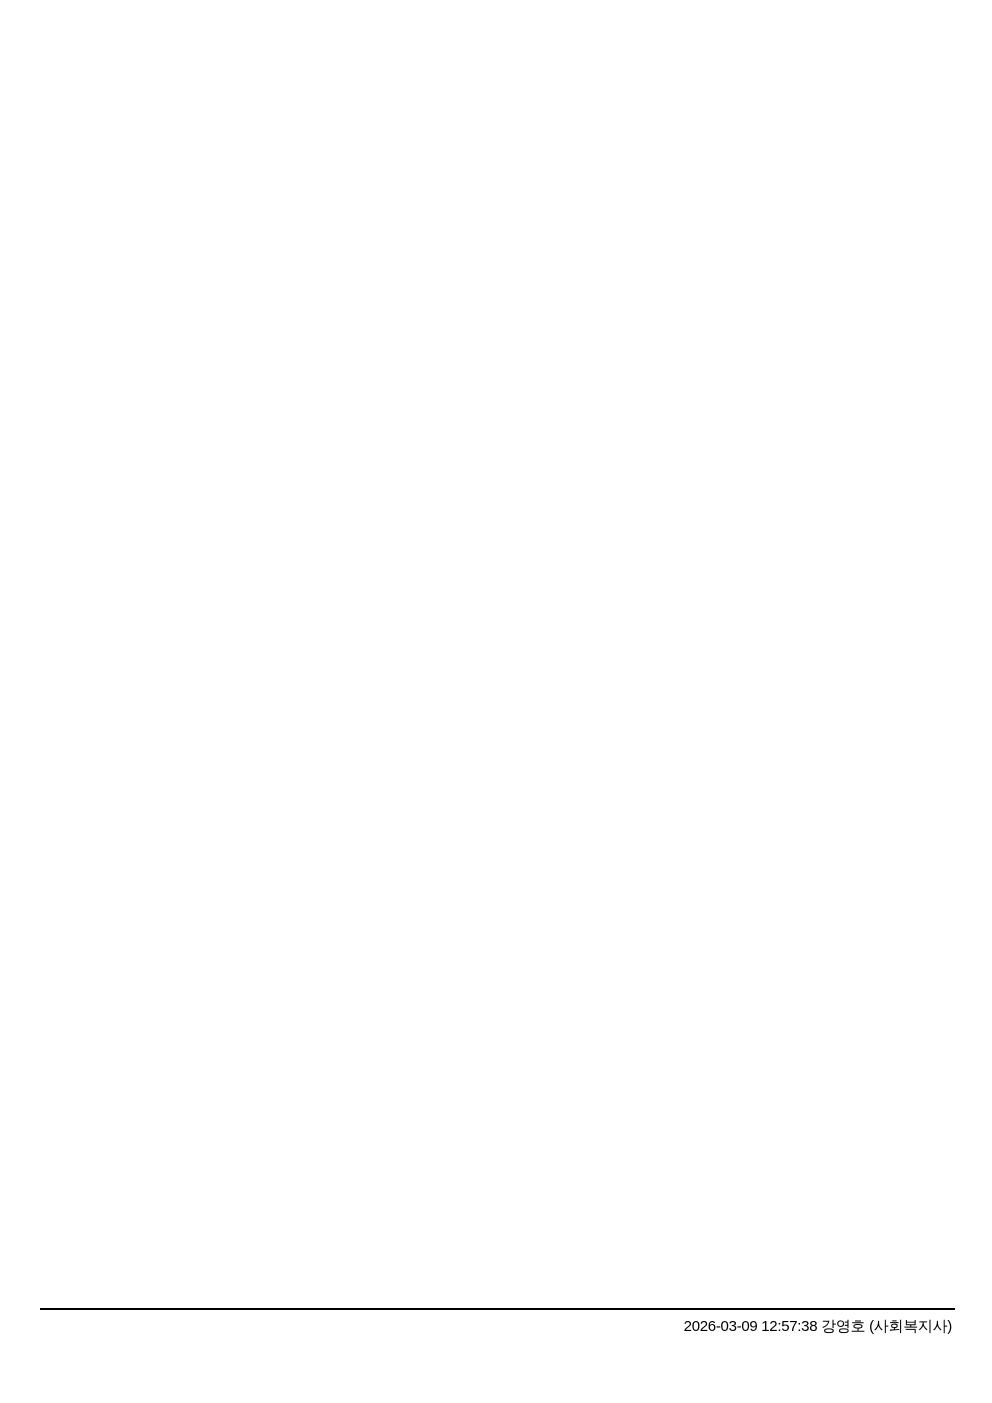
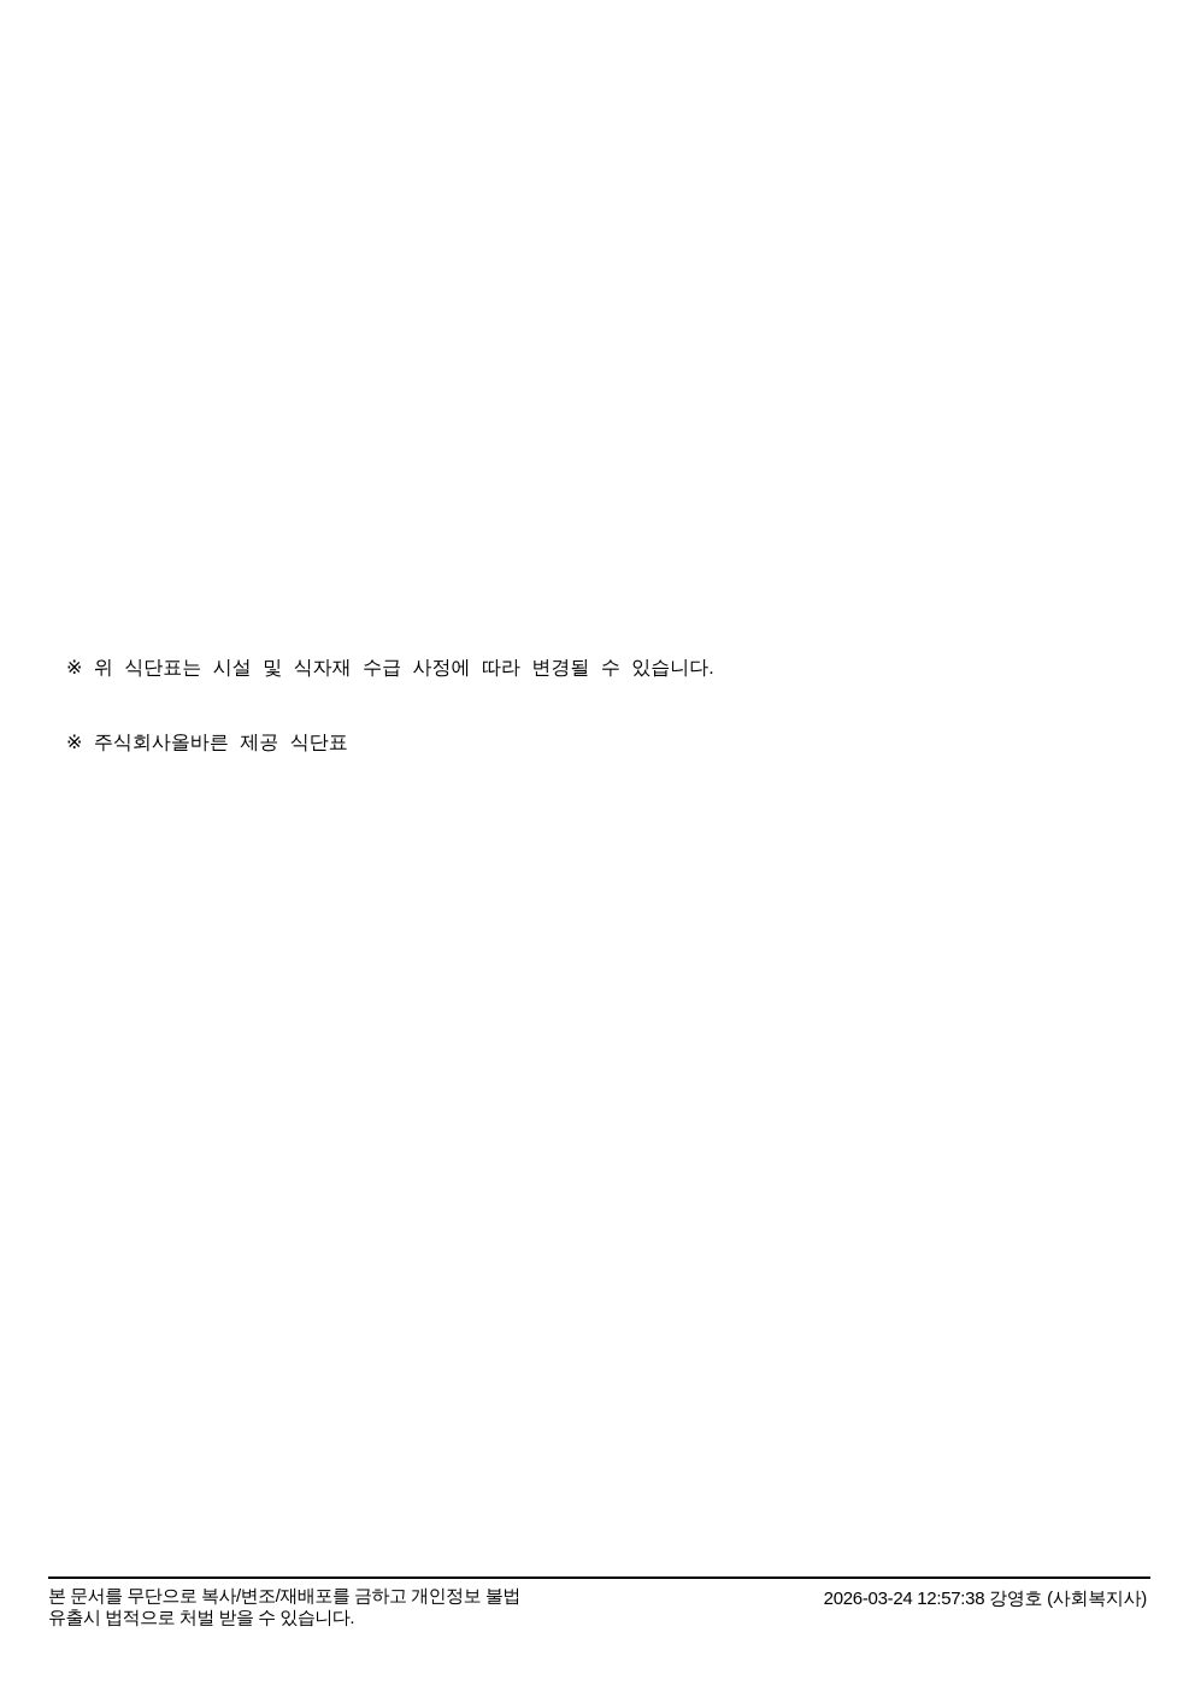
+ ※ 위 식단표는 시설 및 식자재 수급 사정에 따라 변경될 수 있습니다.
+ ※ 주식회사올바른 제공 식단표
+ 본 문서를 무단으로 복사/변조/재배포를 금하고 개인정보 불법
+ 유출시 법적으로 처벌 받을 수 있습니다.
- 2026-03-09 12:57:38 강영호 (사회복지사)
+ 2026-03-24 12:57:38 강영호 (사회복지사)
